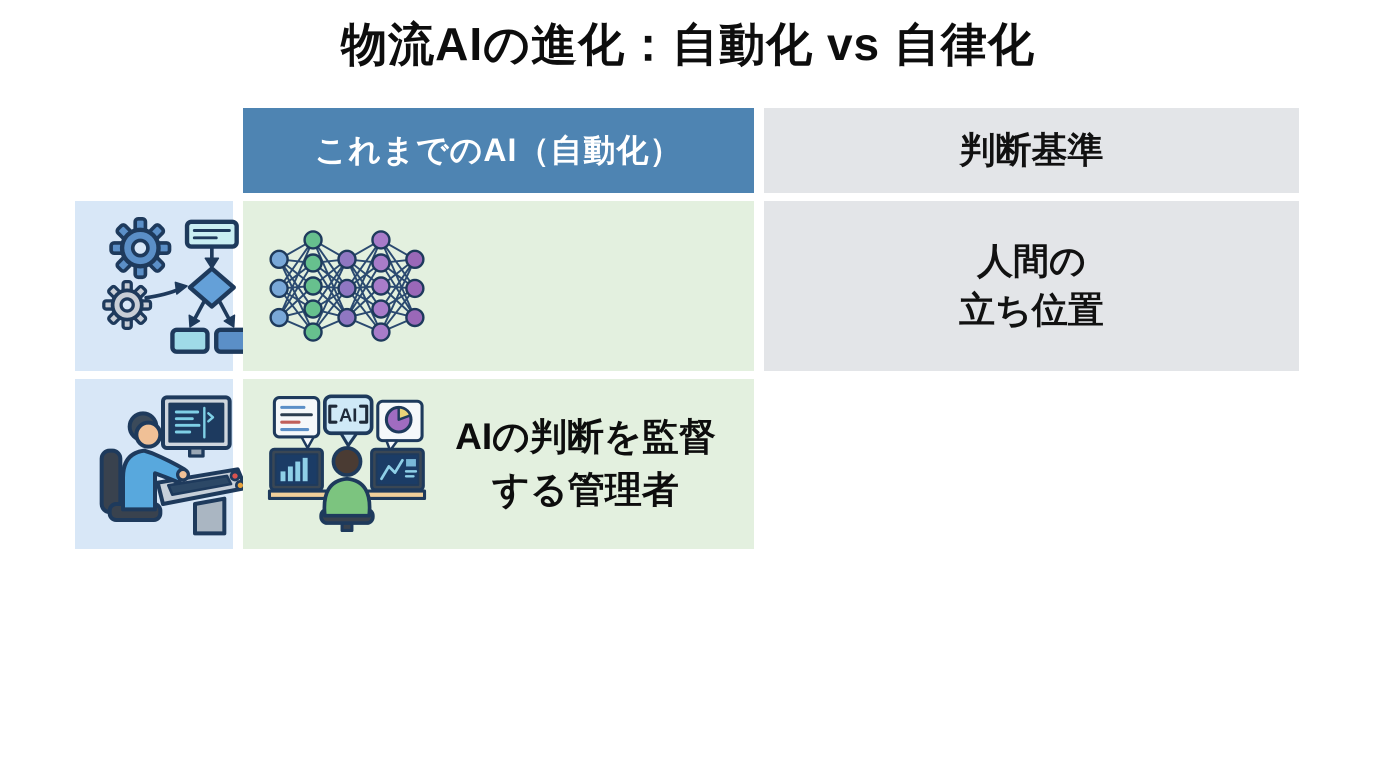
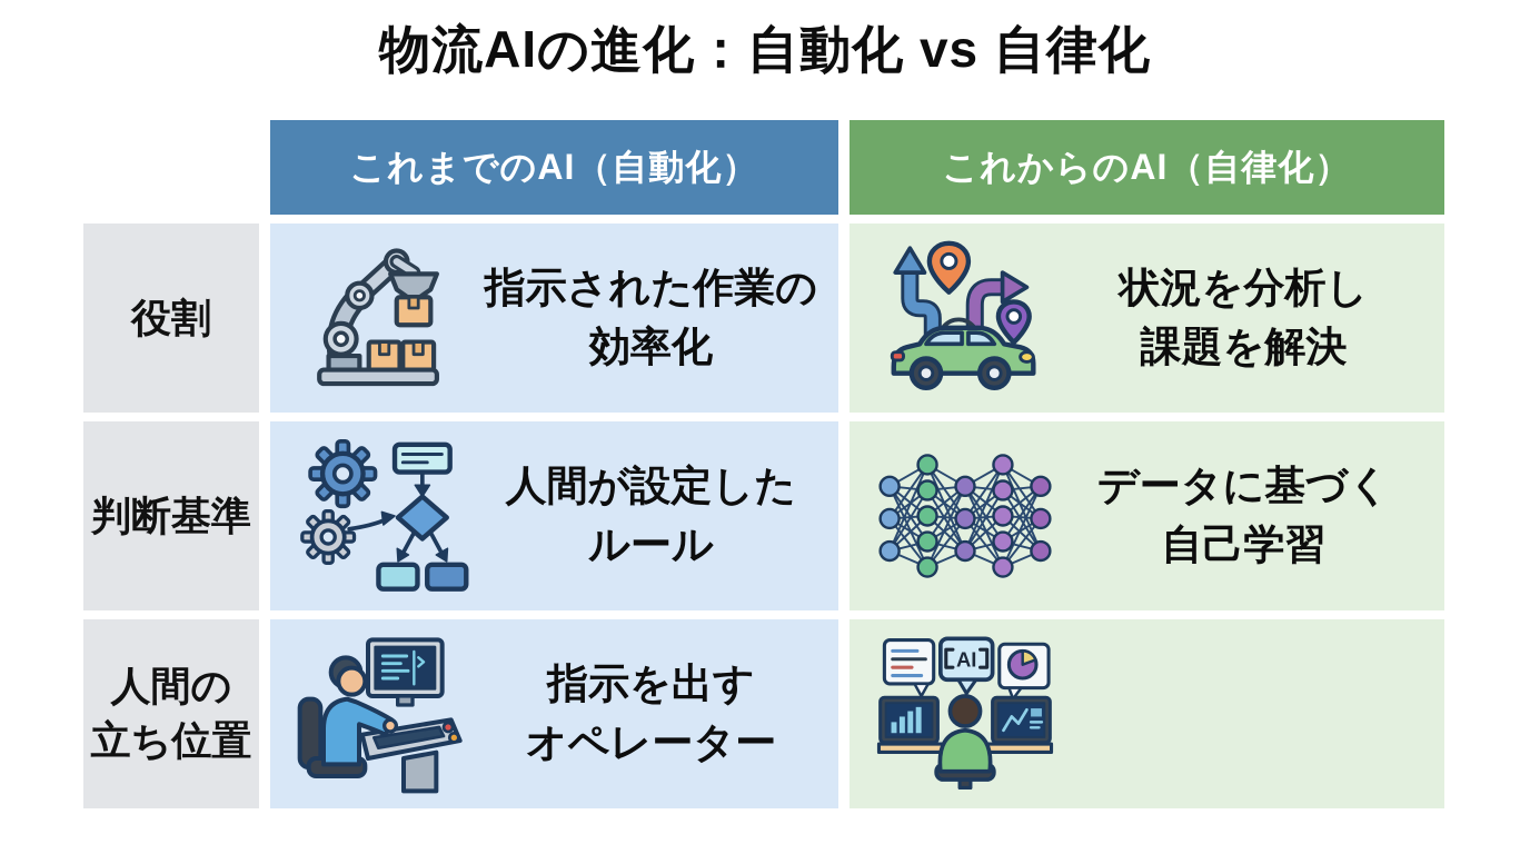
  物流AIの進化：自動化 vs 自律化
  これまでのAI（自動化）
+ これからのAI（自律化）
+ 役割
+ 指示された作業の
+ 効率化
+ 状況を分析し
+ 課題を解決
  判断基準
+ 人間が設定した
+ ルール
+ データに基づく
+ 自己学習
  人間の
  立ち位置
+ 指示を出す
+ オペレーター
  AI
- AIの判断を監督
- する管理者
